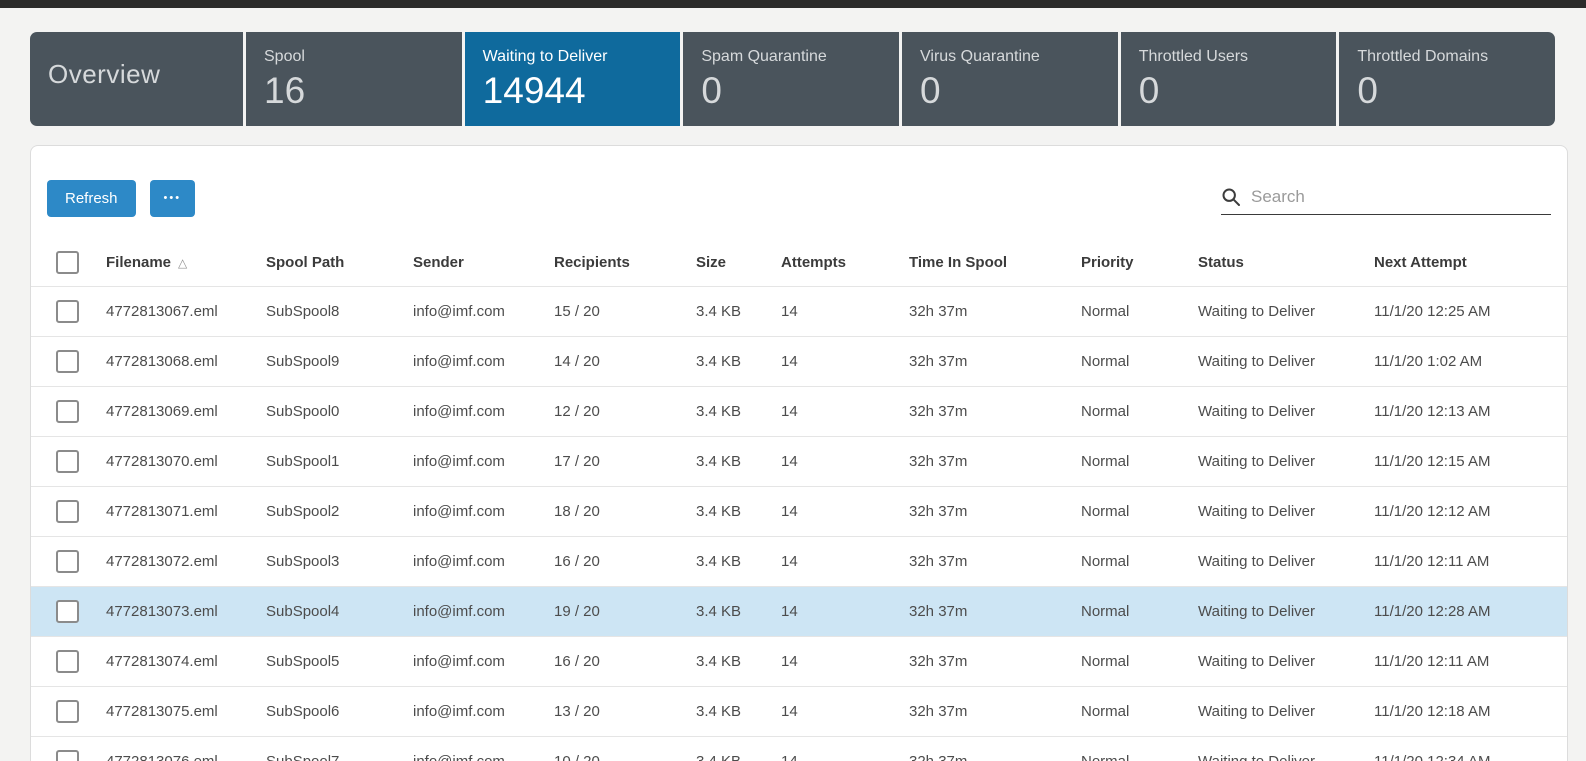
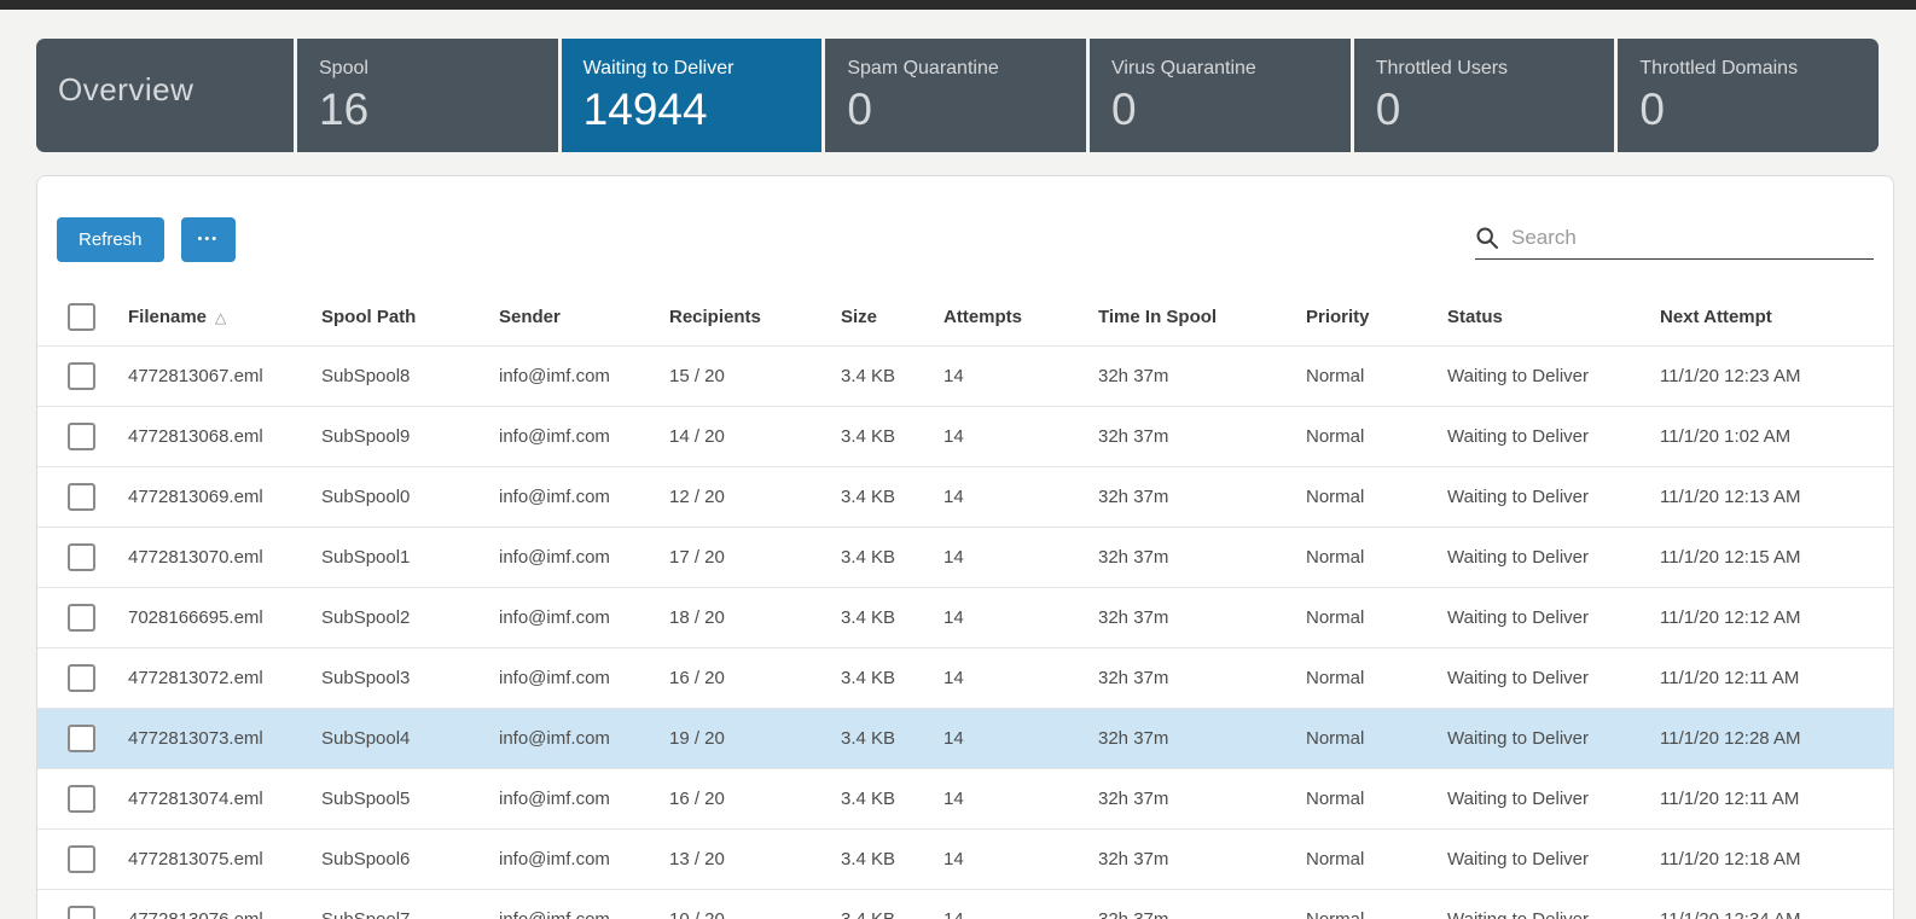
  Overview
  Spool
  16
  Waiting to Deliver
  14944
  Spam Quarantine
  0
  Virus Quarantine
  0
  Throttled Users
  0
  Throttled Domains
  0
  Refresh
  •••
  Search
  Filename
  △
  Spool Path
  Sender
  Recipients
  Size
  Attempts
  Time In Spool
  Priority
  Status
  Next Attempt
  4772813067.eml
  SubSpool8
  info@imf.com
  15 / 20
  3.4 KB
  14
  32h 37m
  Normal
  Waiting to Deliver
- 11/1/20 12:25 AM
+ 11/1/20 12:23 AM
  4772813068.eml
  SubSpool9
  info@imf.com
  14 / 20
  3.4 KB
  14
  32h 37m
  Normal
  Waiting to Deliver
  11/1/20 1:02 AM
  4772813069.eml
  SubSpool0
  info@imf.com
  12 / 20
  3.4 KB
  14
  32h 37m
  Normal
  Waiting to Deliver
  11/1/20 12:13 AM
  4772813070.eml
  SubSpool1
  info@imf.com
  17 / 20
  3.4 KB
  14
  32h 37m
  Normal
  Waiting to Deliver
  11/1/20 12:15 AM
- 4772813071.eml
+ 7028166695.eml
  SubSpool2
  info@imf.com
  18 / 20
  3.4 KB
  14
  32h 37m
  Normal
  Waiting to Deliver
  11/1/20 12:12 AM
  4772813072.eml
  SubSpool3
  info@imf.com
  16 / 20
  3.4 KB
  14
  32h 37m
  Normal
  Waiting to Deliver
  11/1/20 12:11 AM
  4772813073.eml
  SubSpool4
  info@imf.com
  19 / 20
  3.4 KB
  14
  32h 37m
  Normal
  Waiting to Deliver
  11/1/20 12:28 AM
  4772813074.eml
  SubSpool5
  info@imf.com
  16 / 20
  3.4 KB
  14
  32h 37m
  Normal
  Waiting to Deliver
  11/1/20 12:11 AM
  4772813075.eml
  SubSpool6
  info@imf.com
  13 / 20
  3.4 KB
  14
  32h 37m
  Normal
  Waiting to Deliver
  11/1/20 12:18 AM
